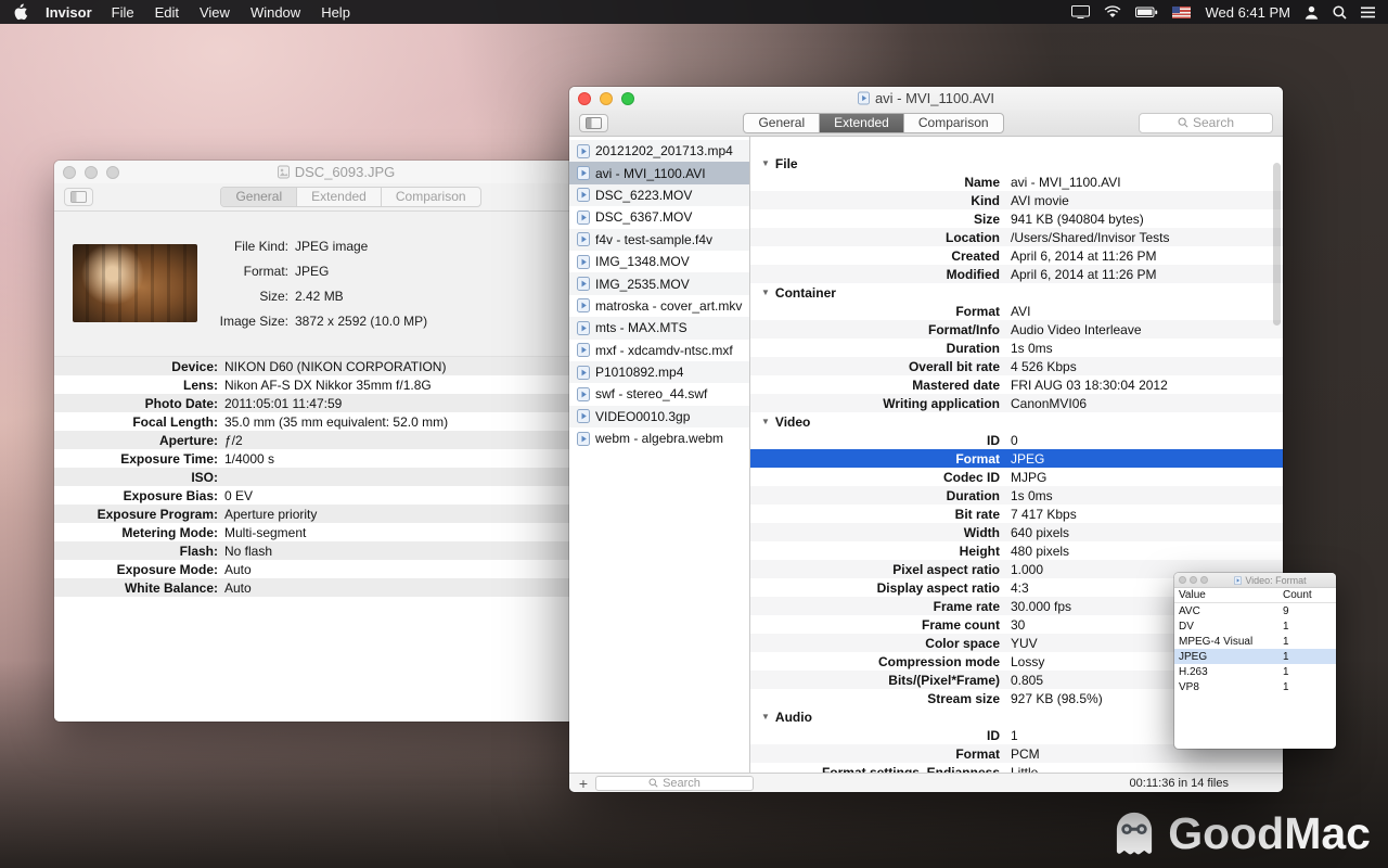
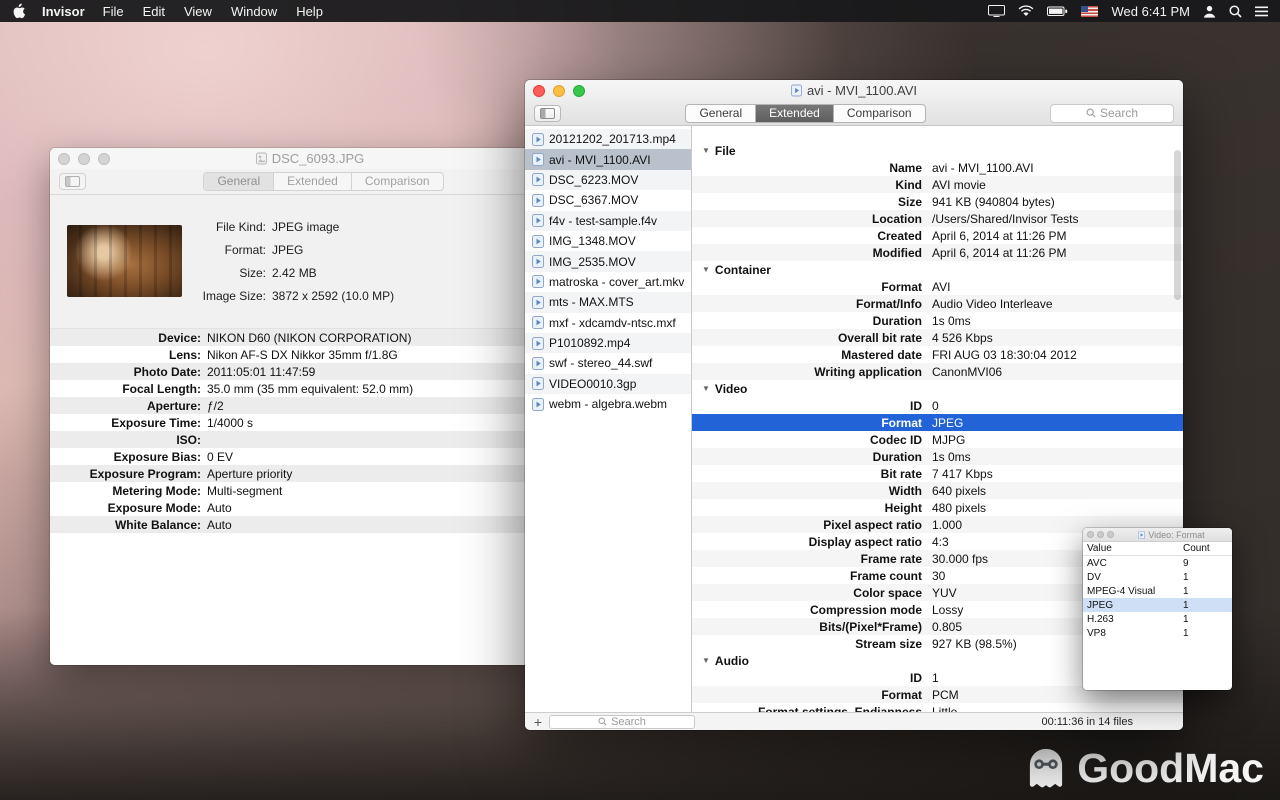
  Invisor
  File Edit View Window Help
  Wed 6:41 PM
  DSC_6093.JPG
  General
  Extended
  Comparison
  File Kind:
  JPEG image
  Format:
  JPEG
  Size:
  2.42 MB
  Image Size:
  3872 x 2592 (10.0 MP)
  Device:
  NIKON D60 (NIKON CORPORATION)
  Lens:
  Nikon AF-S DX Nikkor 35mm f/1.8G
  Photo Date:
  2011:05:01 11:47:59
  Focal Length:
  35.0 mm (35 mm equivalent: 52.0 mm)
  Aperture:
  ƒ/2
  Exposure Time:
  1/4000 s
  ISO:
  Exposure Bias:
  0 EV
  Exposure Program:
  Aperture priority
  Metering Mode:
  Multi-segment
- Flash:
- No flash
  Exposure Mode:
  Auto
  White Balance:
  Auto
  avi - MVI_1100.AVI
  General
  Extended
  Comparison
  Search
  20121202_201713.mp4
  avi - MVI_1100.AVI
  DSC_6223.MOV
  DSC_6367.MOV
  f4v - test-sample.f4v
  IMG_1348.MOV
  IMG_2535.MOV
  matroska - cover_art.mkv
  mts - MAX.MTS
  mxf - xdcamdv-ntsc.mxf
  P1010892.mp4
  swf - stereo_44.swf
  VIDEO0010.3gp
  webm - algebra.webm
  ▼
  File
  Name
  avi - MVI_1100.AVI
  Kind
  AVI movie
  Size
  941 KB (940804 bytes)
  Location
  /Users/Shared/Invisor Tests
  Created
  April 6, 2014 at 11:26 PM
  Modified
  April 6, 2014 at 11:26 PM
  ▼
  Container
  Format
  AVI
  Format/Info
  Audio Video Interleave
  Duration
  1s 0ms
  Overall bit rate
  4 526 Kbps
  Mastered date
  FRI AUG 03 18:30:04 2012
  Writing application
  CanonMVI06
  ▼
  Video
  ID
  0
  Format
  JPEG
  Codec ID
  MJPG
  Duration
  1s 0ms
  Bit rate
  7 417 Kbps
  Width
  640 pixels
  Height
  480 pixels
  Pixel aspect ratio
  1.000
  Display aspect ratio
  4:3
  Frame rate
  30.000 fps
  Frame count
  30
  Color space
  YUV
  Compression mode
  Lossy
  Bits/(Pixel*Frame)
  0.805
  Stream size
  927 KB (98.5%)
  ▼
  Audio
  ID
  1
  Format
  PCM
  +
  Search
  00:11:36 in 14 files
  Video: Format
  Value
  Count
  AVC
  9
  DV
  1
  MPEG-4 Visual
  1
  JPEG
  1
  H.263
  1
  VP8
  1
  GoodMac
